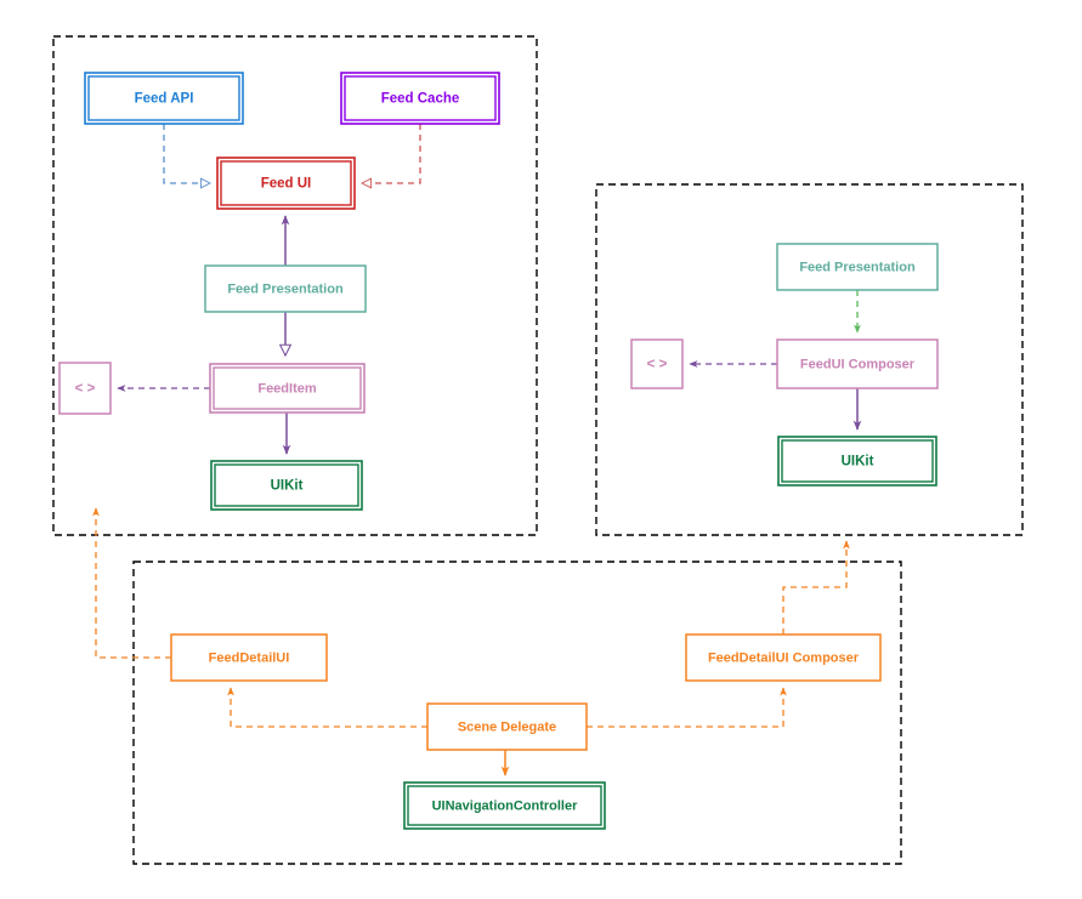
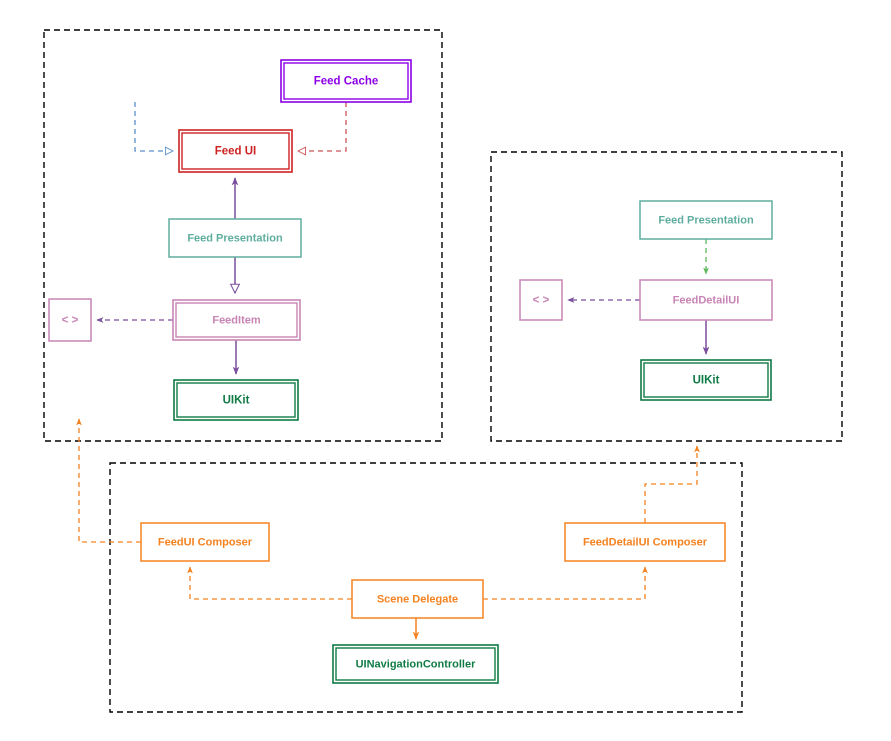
- Feed API
  Feed Cache
  Feed UI
  Feed Presentation
  FeedItem
  < >
  UIKit
  Feed Presentation
- FeedUI Composer
+ FeedDetailUI
  < >
  UIKit
- FeedDetailUI
+ FeedUI Composer
  FeedDetailUI Composer
  Scene Delegate
  UINavigationController
